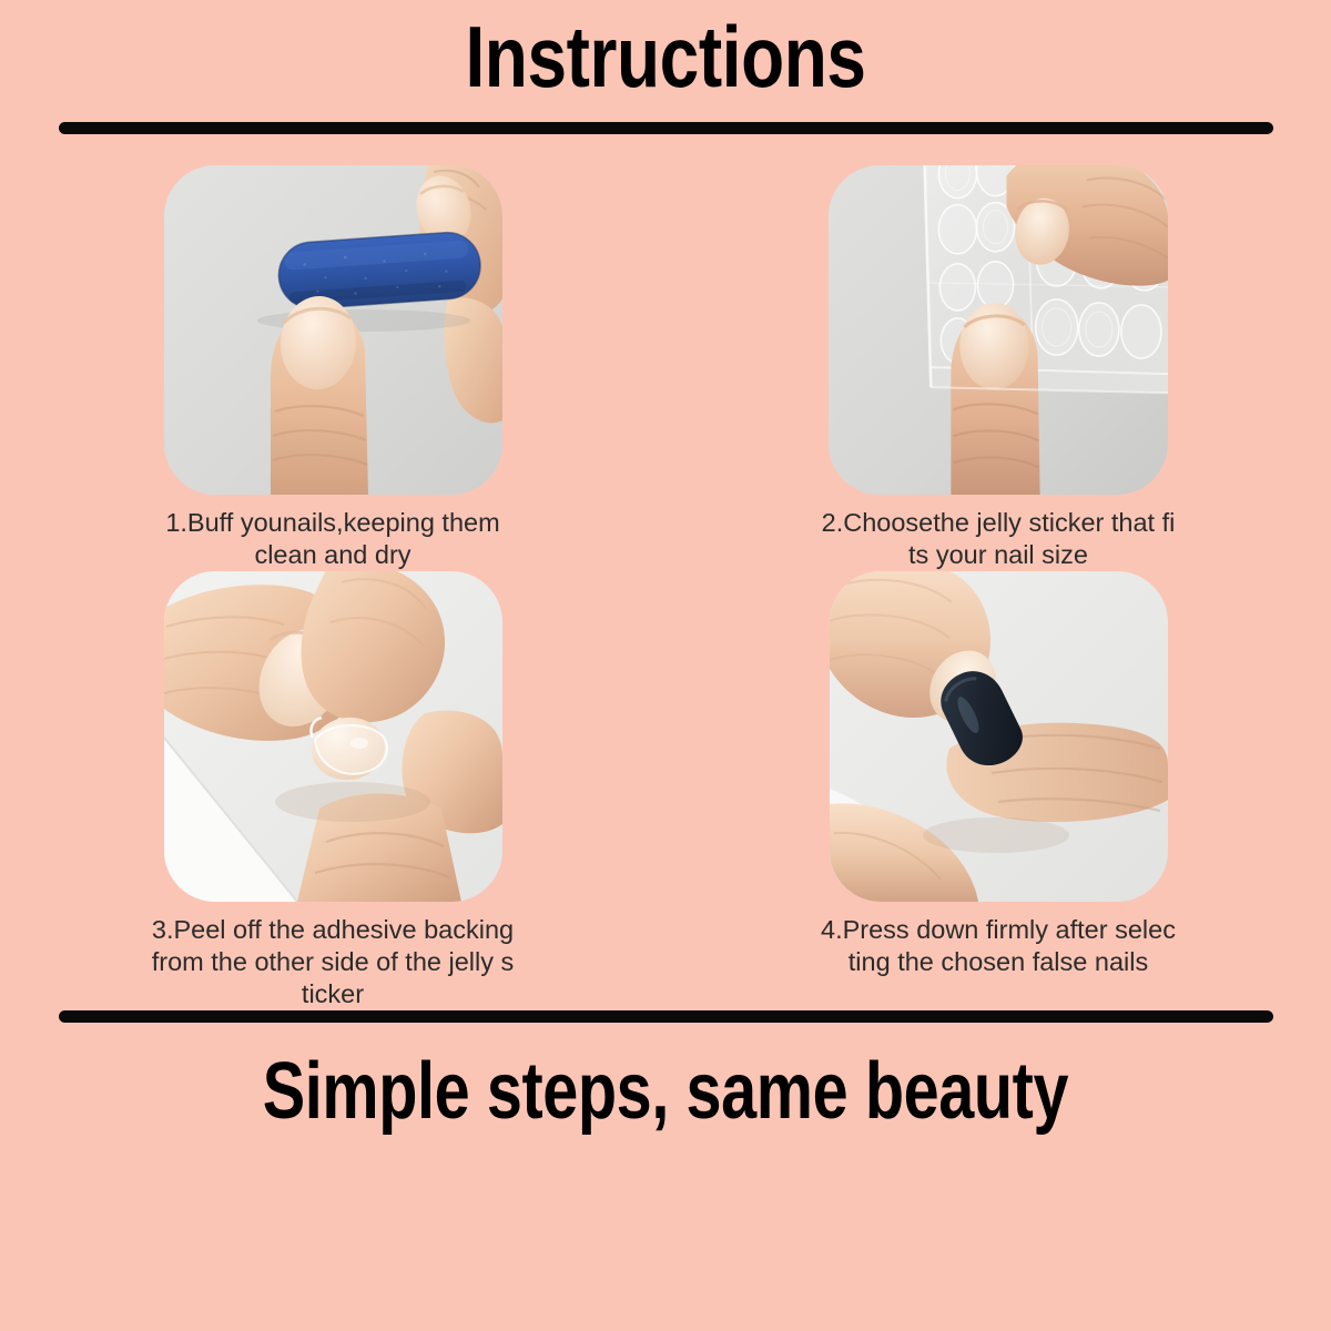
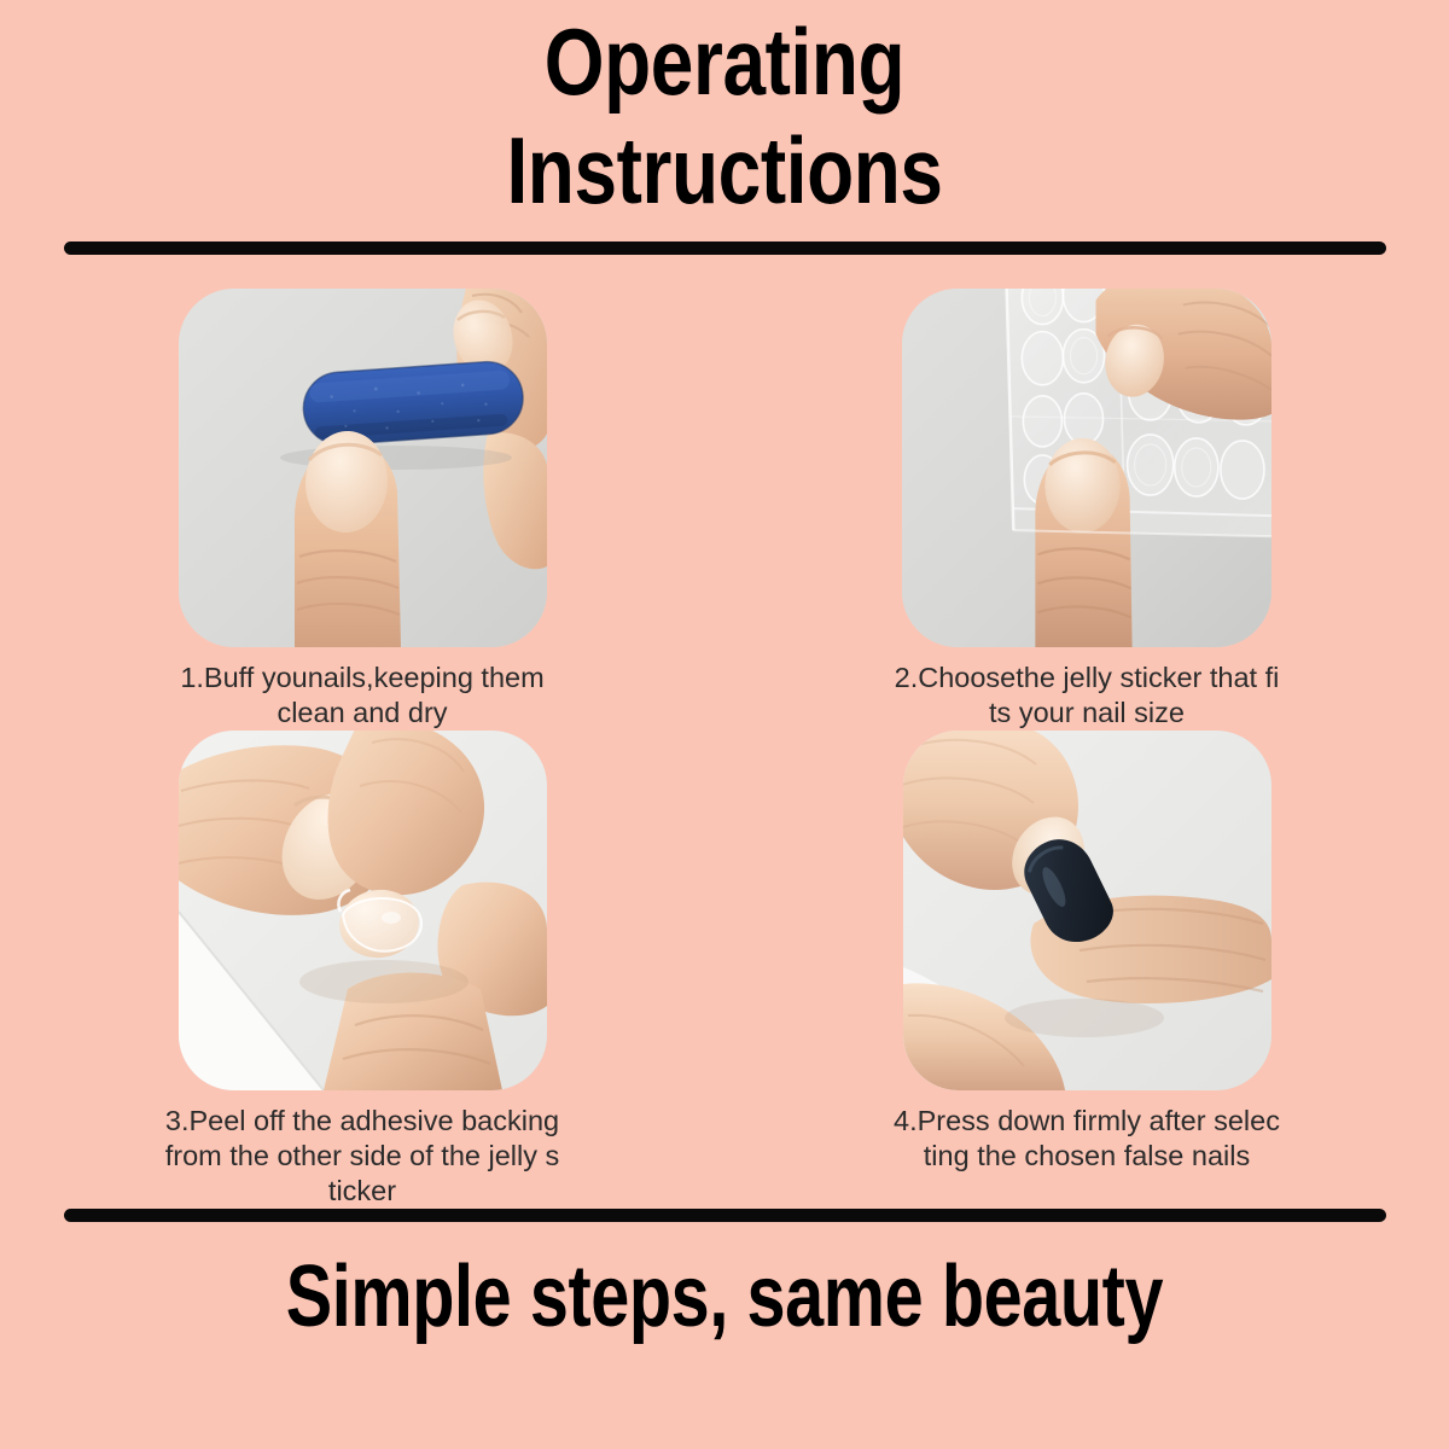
+ Operating
  Instructions
  1.Buff younails,keeping them
  clean and dry
  2.Choosethe jelly sticker that fi
  ts your nail size
  3.Peel off the adhesive backing
  from the other side of the jelly s
  ticker
  4.Press down firmly after selec
  ting the chosen false nails
  Simple steps, same beauty
